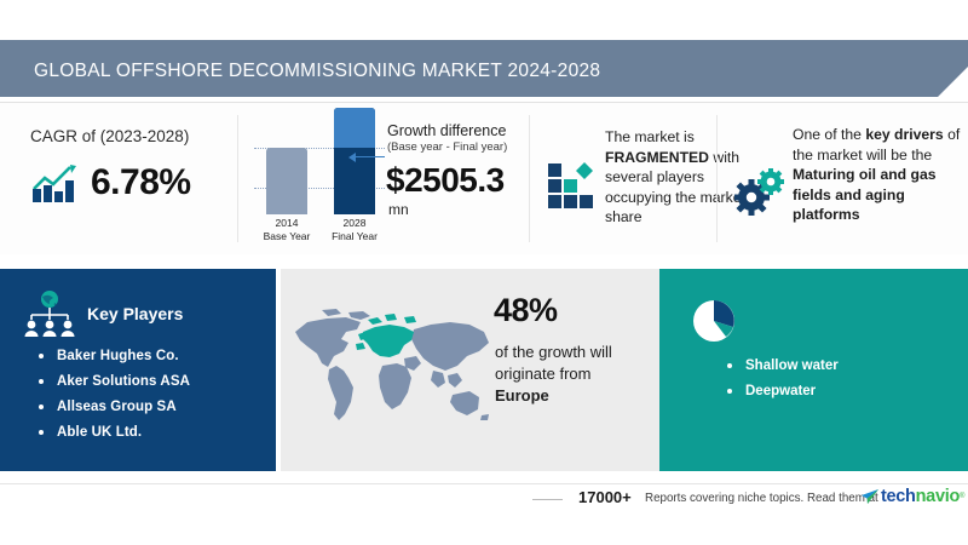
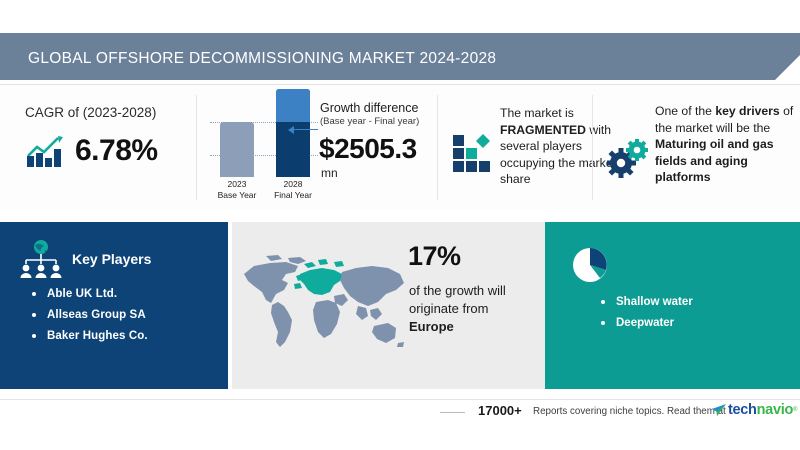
  GLOBAL OFFSHORE DECOMMISSIONING MARKET 2024-2028
  CAGR of (2023-2028)
  6.78%
- 2014
+ 2023
  Base Year
  2028
  Final Year
  Growth difference
  (Base year - Final year)
  $2505.3
  mn
  The market is FRAGMENTED with several players occupying the mrk share
  One of the key drivers of the market will be the Maturing oil and gas fields and aging platforms
  Key Players
- Baker Hughes Co.
+ Able UK Ltd.
- Aker Solutions ASA
  Allseas Group SA
- Able UK Ltd.
+ Baker Hughes Co.
- 48%
+ 17%
  of the growth will originate from Europe
  Shallow water
  Deepwater
  17000+
  Reports covering niche topics. Read them at
  tech
  navio
